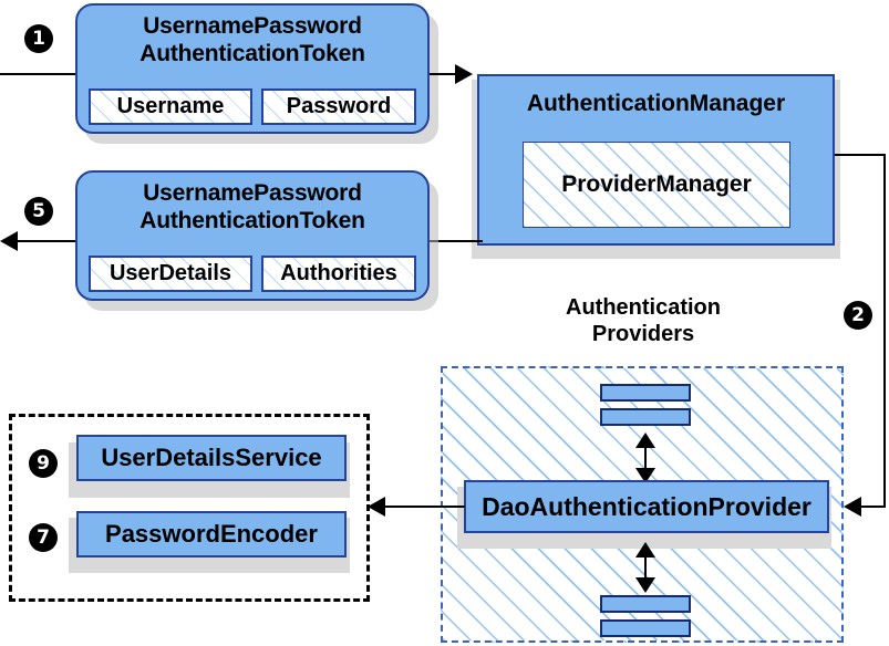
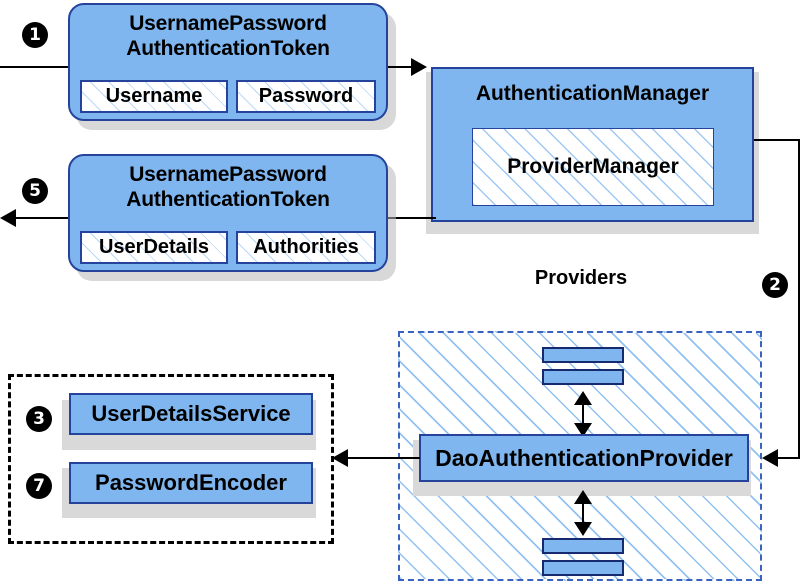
  1
  UsernamePassword
  AuthenticationToken
  Username
  Password
  AuthenticationManager
  ProviderManager
  5
  UsernamePassword
  AuthenticationToken
  UserDetails
  Authorities
  2
- Authentication
  Providers
  DaoAuthenticationProvider
- 9
+ 3
  7
  UserDetailsService
  PasswordEncoder
